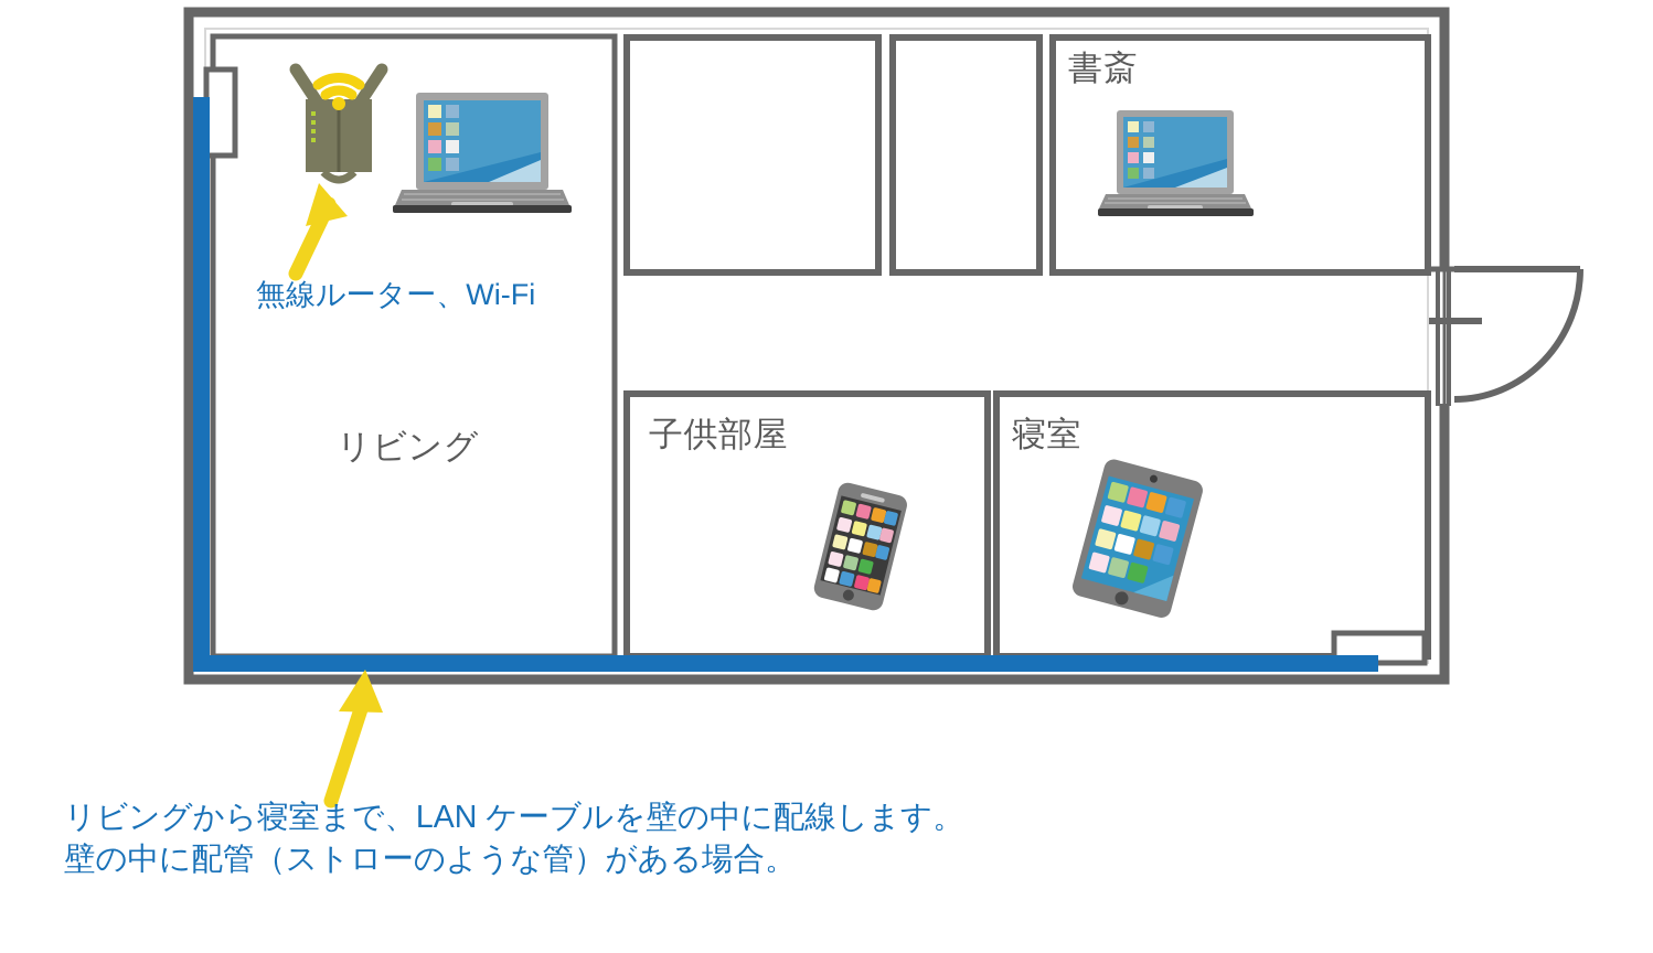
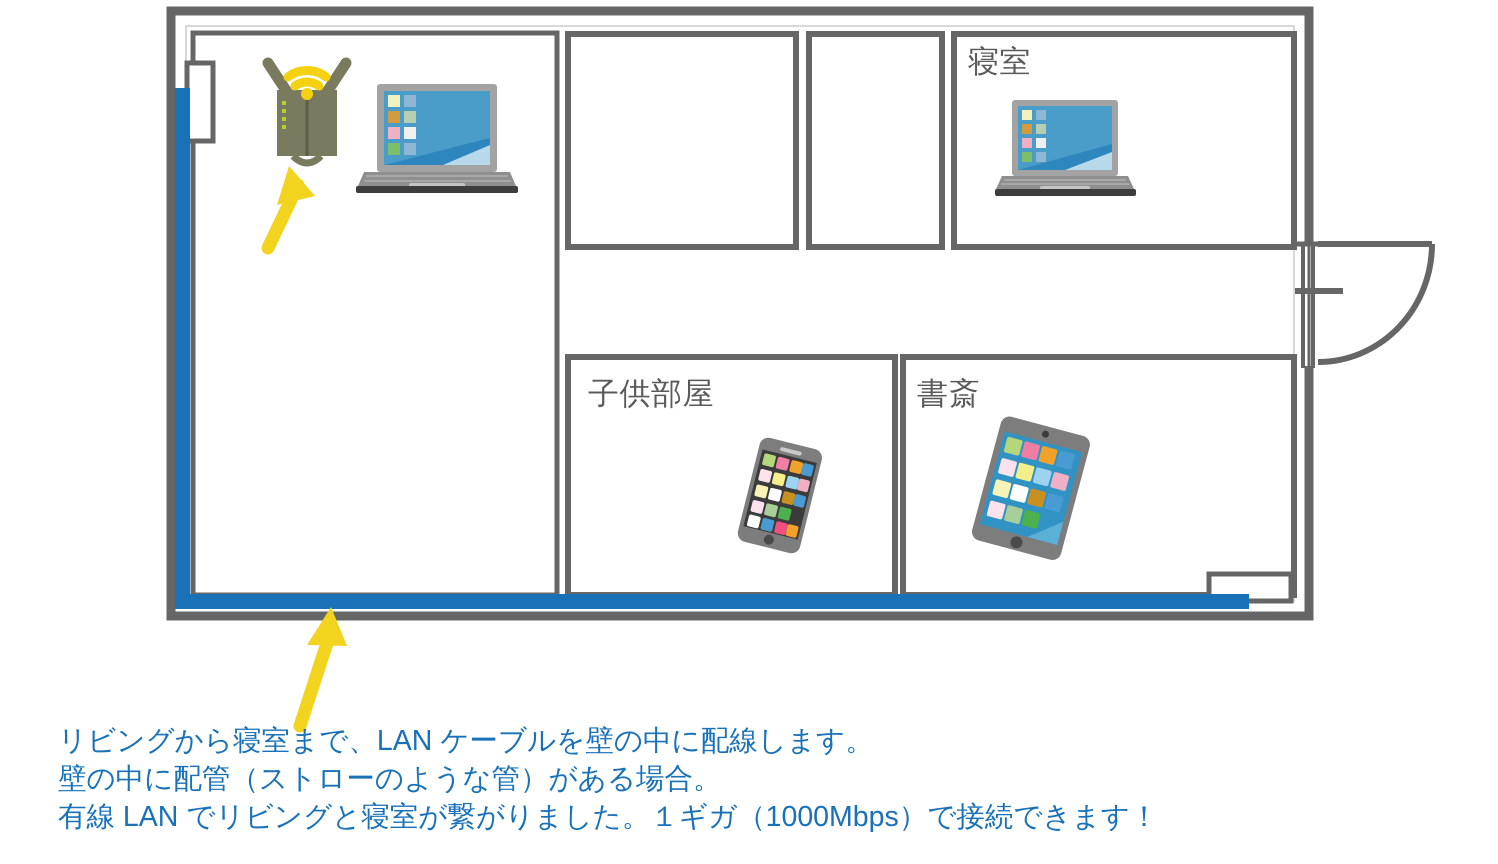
- リビング
- 書斎
+ 寝室
  子供部屋
- 寝室
+ 書斎
- 無線ルーター、Wi-Fi
  リビングから寝室まで、LAN ケーブルを壁の中に配線します。
  壁の中に配管（ストローのような管）がある場合。
+ 有線 LAN でリビングと寝室が繋がりました。１ギガ（1000Mbps）で接続できます！
